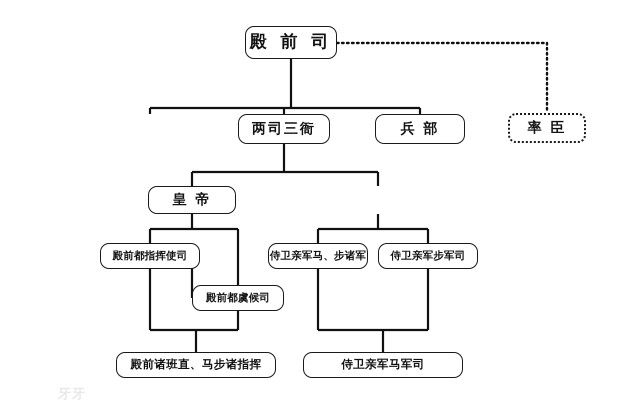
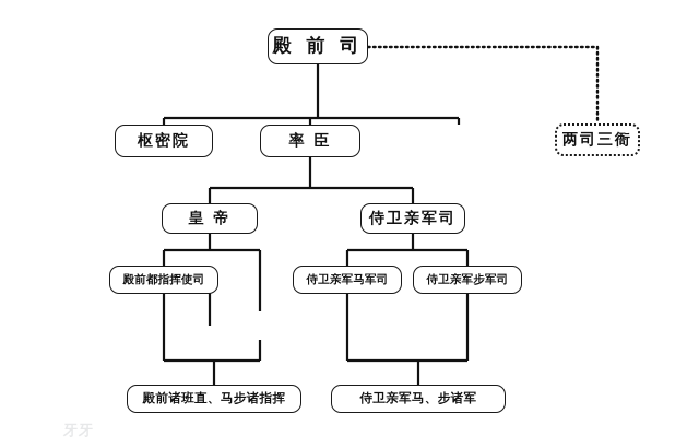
  殿 前 司
- 率 臣
+ 两司三衙
+ 枢密院
- 两司三衙
+ 率 臣
- 兵 部
  皇 帝
+ 侍卫亲军司
  殿前都指挥使司
- 侍卫亲军马、步诸军
+ 侍卫亲军马军司
  侍卫亲军步军司
- 殿前都虞候司
  殿前诸班直、马步诸指挥
- 侍卫亲军马军司
+ 侍卫亲军马、步诸军
  牙牙
